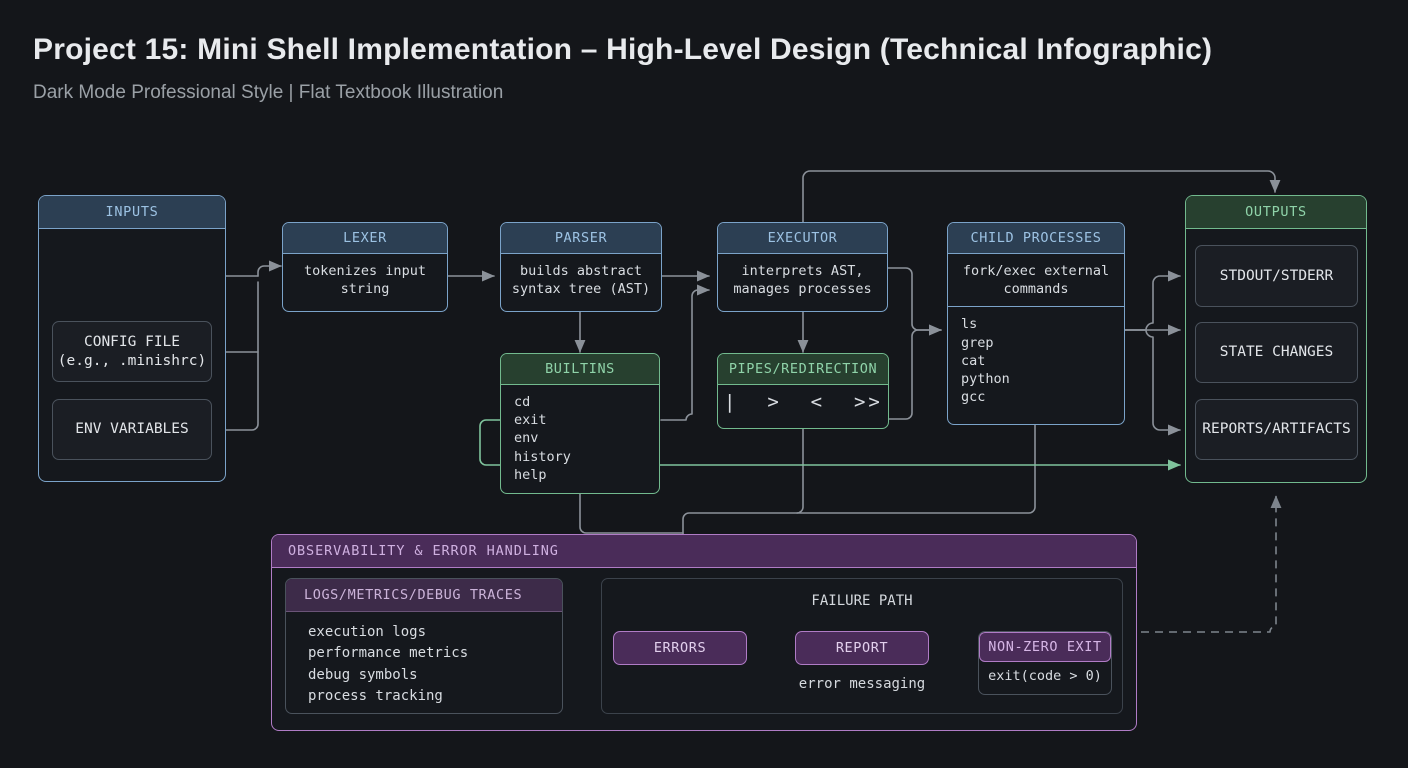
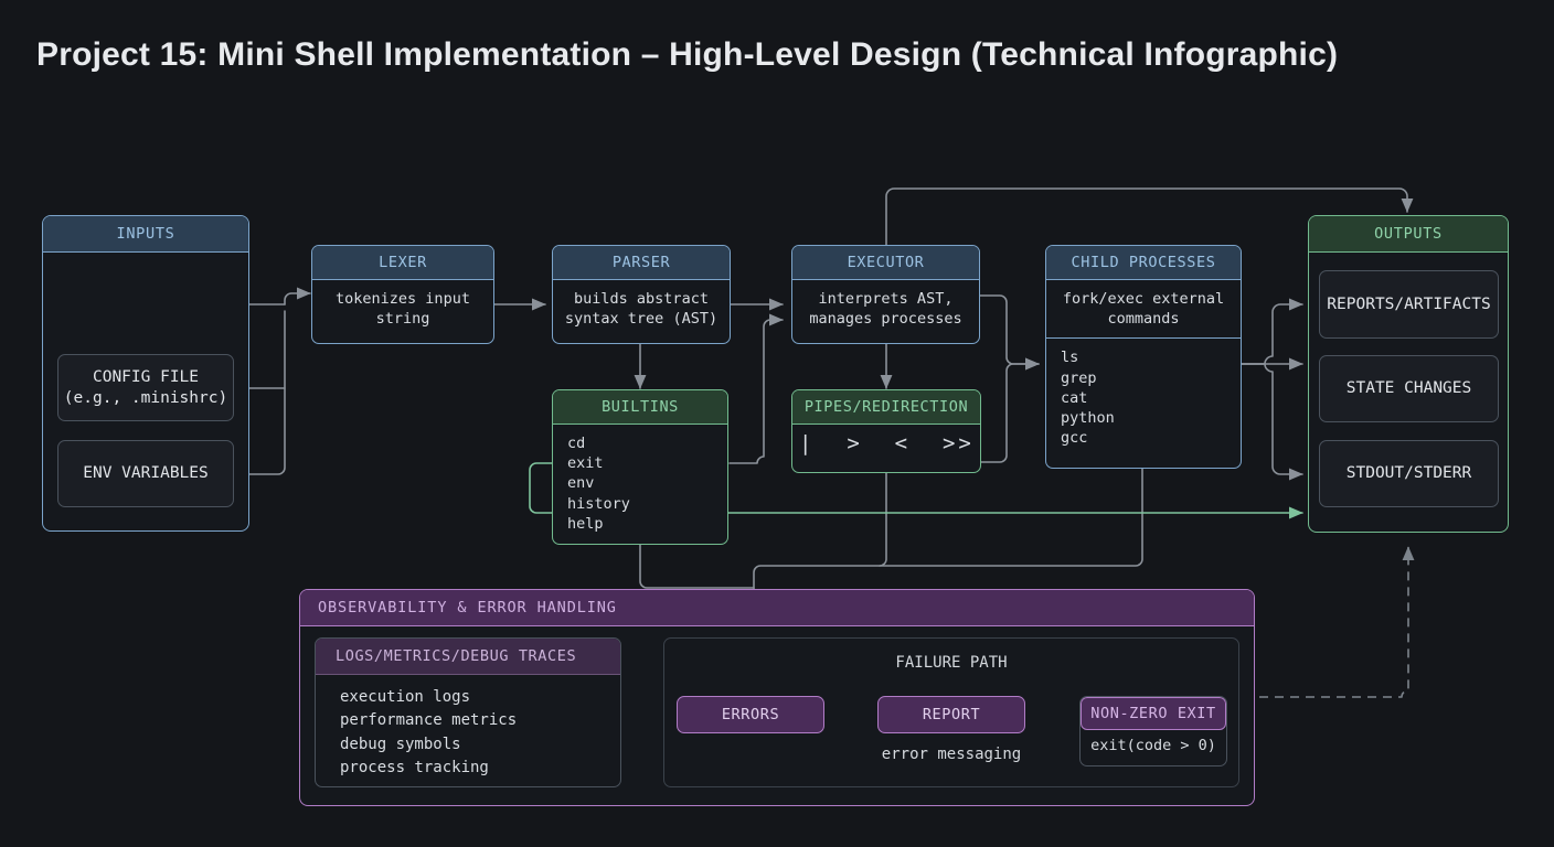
  Project 15: Mini Shell Implementation – High-Level Design (Technical Infographic)
- Dark Mode Professional Style | Flat Textbook Illustration
  INPUTS
  CONFIG FILE
  (e.g., .minishrc)
  ENV VARIABLES
  LEXER
  tokenizes input
  string
  PARSER
  builds abstract
  syntax tree (AST)
  EXECUTOR
  interprets AST,
  manages processes
  CHILD PROCESSES
  fork/exec external
  commands
  ls
  grep
  cat
  python
  gcc
  BUILTINS
  cd
  exit
  env
  history
  help
  PIPES/REDIRECTION
  | > < >>
  OUTPUTS
- STDOUT/STDERR
+ REPORTS/ARTIFACTS
  STATE CHANGES
- REPORTS/ARTIFACTS
+ STDOUT/STDERR
  OBSERVABILITY & ERROR HANDLING
  LOGS/METRICS/DEBUG TRACES
  execution logs
  performance metrics
  debug symbols
  process tracking
  FAILURE PATH
  ERRORS
  REPORT
  error messaging
  NON-ZERO EXIT
  exit(code > 0)
